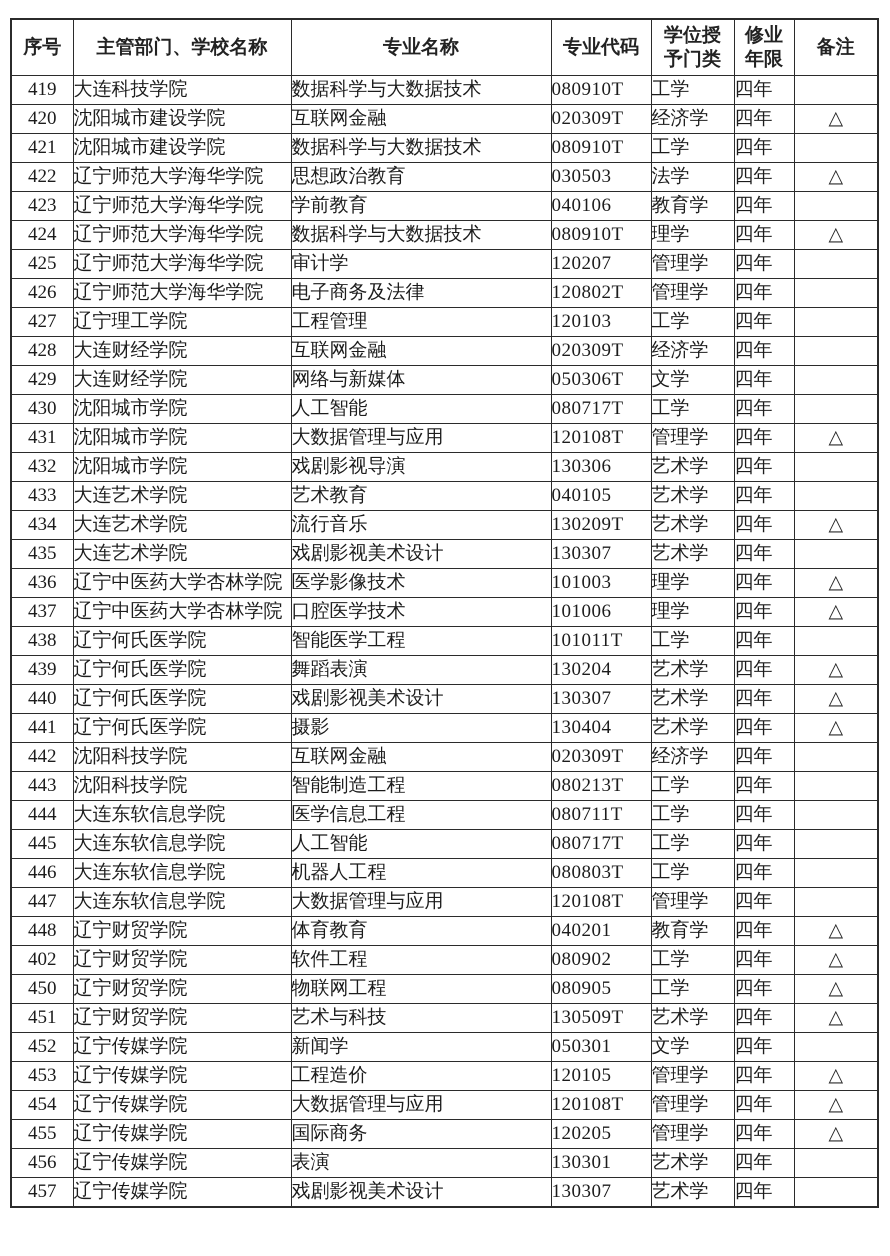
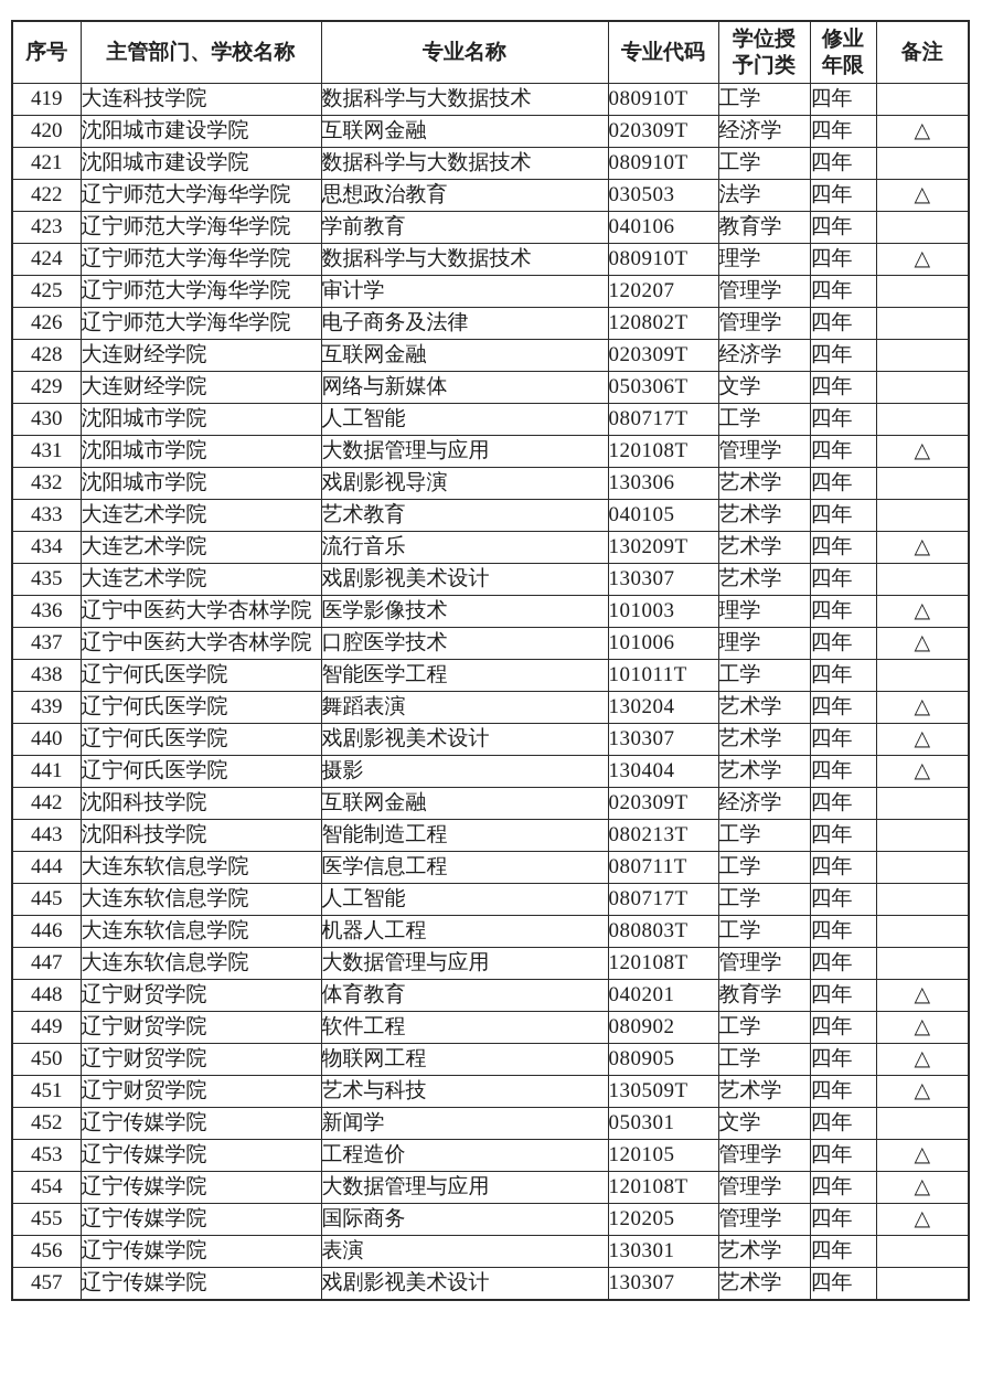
  序号	主管部门、学校名称	专业名称	专业代码	学位授 予门类	修业 年限	备注
  419	大连科技学院	数据科学与大数据技术	080910T	工学	四年
  420	沈阳城市建设学院	互联网金融	020309T	经济学	四年	△
  421	沈阳城市建设学院	数据科学与大数据技术	080910T	工学	四年
  422	辽宁师范大学海华学院	思想政治教育	030503	法学	四年	△
  423	辽宁师范大学海华学院	学前教育	040106	教育学	四年
  424	辽宁师范大学海华学院	数据科学与大数据技术	080910T	理学	四年	△
  425	辽宁师范大学海华学院	审计学	120207	管理学	四年
  426	辽宁师范大学海华学院	电子商务及法律	120802T	管理学	四年
- 427	辽宁理工学院	工程管理	120103	工学	四年
  428	大连财经学院	互联网金融	020309T	经济学	四年
  429	大连财经学院	网络与新媒体	050306T	文学	四年
  430	沈阳城市学院	人工智能	080717T	工学	四年
  431	沈阳城市学院	大数据管理与应用	120108T	管理学	四年	△
  432	沈阳城市学院	戏剧影视导演	130306	艺术学	四年
  433	大连艺术学院	艺术教育	040105	艺术学	四年
  434	大连艺术学院	流行音乐	130209T	艺术学	四年	△
  435	大连艺术学院	戏剧影视美术设计	130307	艺术学	四年
  436	辽宁中医药大学杏林学院	医学影像技术	101003	理学	四年	△
  437	辽宁中医药大学杏林学院	口腔医学技术	101006	理学	四年	△
  438	辽宁何氏医学院	智能医学工程	101011T	工学	四年
  439	辽宁何氏医学院	舞蹈表演	130204	艺术学	四年	△
  440	辽宁何氏医学院	戏剧影视美术设计	130307	艺术学	四年	△
  441	辽宁何氏医学院	摄影	130404	艺术学	四年	△
  442	沈阳科技学院	互联网金融	020309T	经济学	四年
  443	沈阳科技学院	智能制造工程	080213T	工学	四年
  444	大连东软信息学院	医学信息工程	080711T	工学	四年
  445	大连东软信息学院	人工智能	080717T	工学	四年
  446	大连东软信息学院	机器人工程	080803T	工学	四年
  447	大连东软信息学院	大数据管理与应用	120108T	管理学	四年
  448	辽宁财贸学院	体育教育	040201	教育学	四年	△
- 402	辽宁财贸学院	软件工程	080902	工学	四年	△
+ 449	辽宁财贸学院	软件工程	080902	工学	四年	△
  450	辽宁财贸学院	物联网工程	080905	工学	四年	△
  451	辽宁财贸学院	艺术与科技	130509T	艺术学	四年	△
  452	辽宁传媒学院	新闻学	050301	文学	四年
  453	辽宁传媒学院	工程造价	120105	管理学	四年	△
  454	辽宁传媒学院	大数据管理与应用	120108T	管理学	四年	△
  455	辽宁传媒学院	国际商务	120205	管理学	四年	△
  456	辽宁传媒学院	表演	130301	艺术学	四年
  457	辽宁传媒学院	戏剧影视美术设计	130307	艺术学	四年
